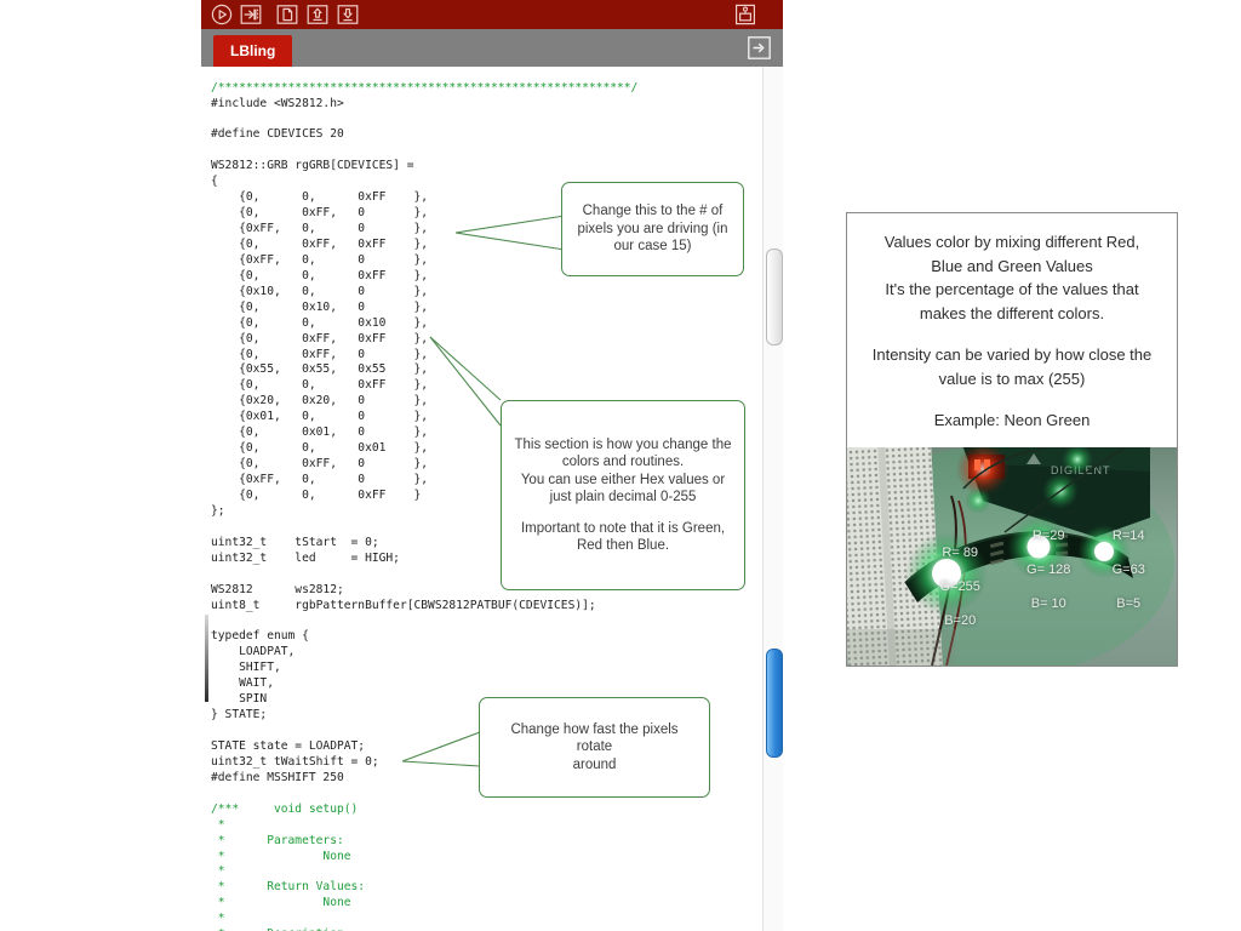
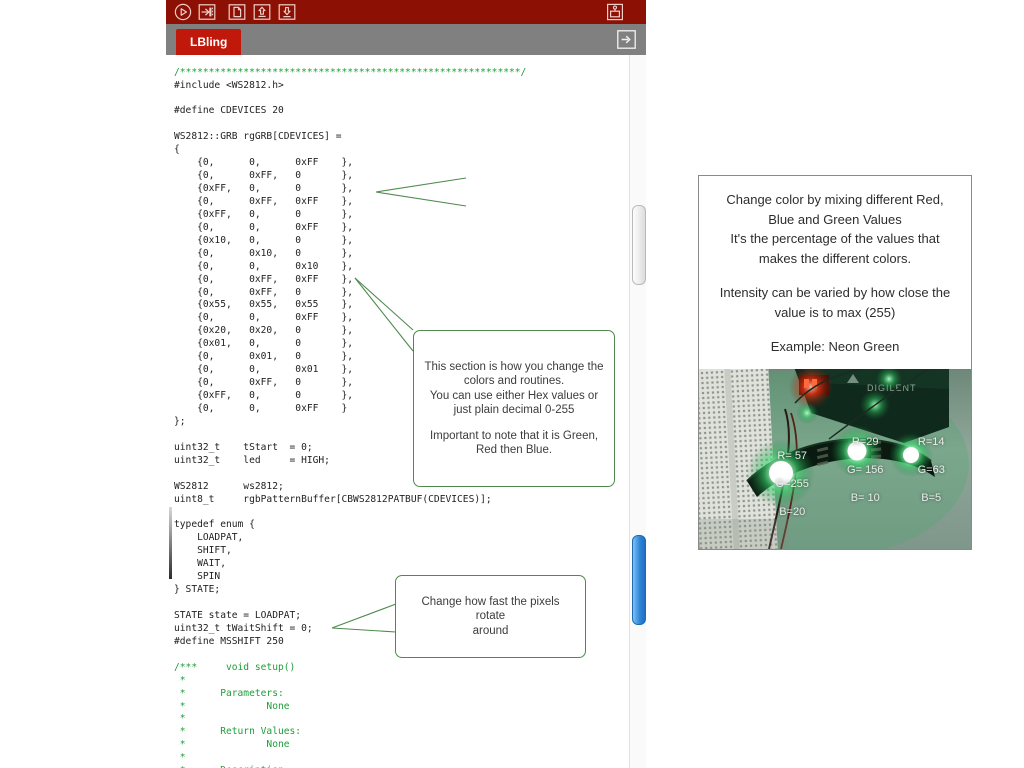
  LBling
  /***********************************************************/
  #include <WS2812.h>
  #define CDEVICES 20
  WS2812::GRB rgGRB[CDEVICES] =
  {
  {0, 0, 0xFF },
  {0, 0xFF, 0 },
  {0xFF, 0, 0 },
  {0, 0xFF, 0xFF },
  {0xFF, 0, 0 },
  {0, 0, 0xFF },
  {0x10, 0, 0 },
  {0, 0x10, 0 },
  {0, 0, 0x10 },
  {0, 0xFF, 0xFF },
  {0, 0xFF, 0 },
  {0x55, 0x55, 0x55 },
  {0, 0, 0xFF },
  {0x20, 0x20, 0 },
  {0x01, 0, 0 },
  {0, 0x01, 0 },
  {0, 0, 0x01 },
  {0, 0xFF, 0 },
  {0xFF, 0, 0 },
  {0, 0, 0xFF }
  };
  uint32_t tStart = 0;
  uint32_t led = HIGH;
  WS2812 ws2812;
  uint8_t rgbPatternBuffer[CBWS2812PATBUF(CDEVICES)];
  typedef enum {
  LOADPAT,
  SHIFT,
  WAIT,
  SPIN
  } STATE;
  STATE state = LOADPAT;
  uint32_t tWaitShift = 0;
  #define MSSHIFT 250
  /*** void setup() * * Parameters: * None * * Return Values: * None *
- Change this to the # of
- pixels you are driving (in
- our case 15)
  This section is how you change the
  colors and routines.
  You can use either Hex values or
  just plain decimal 0-255 Important to note that it is Green,
  Red then Blue.
  Change how fast the pixels rotate
  around
- Values color by mixing different Red,
+ Change color by mixing different Red,
  Blue and Green Values
  It's the percentage of the values that
  makes the different colors. Intensity can be varied by how close the
  value is to max (255) Example: Neon Green
- R= 89
+ R= 57
  G=255
  B=20
  R=29
- G= 128
+ G= 156
  B= 10
  R=14
  G=63
  B=5
